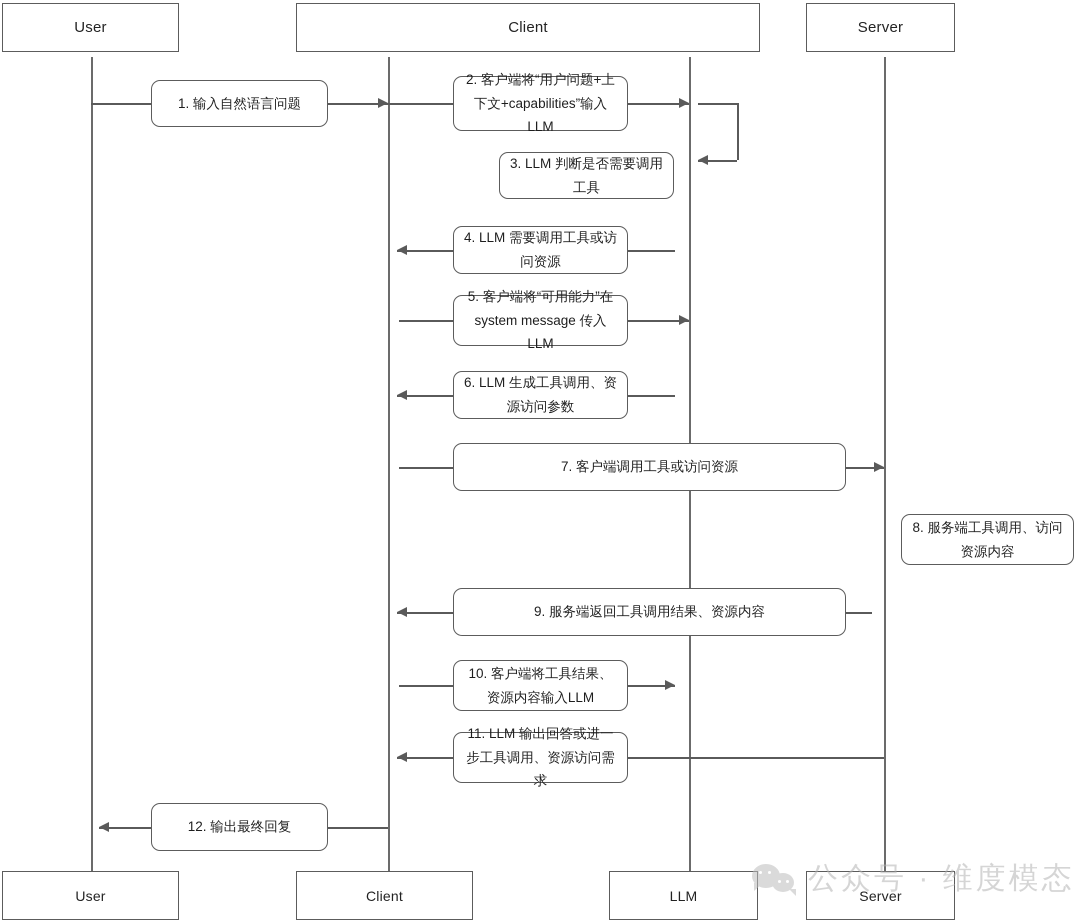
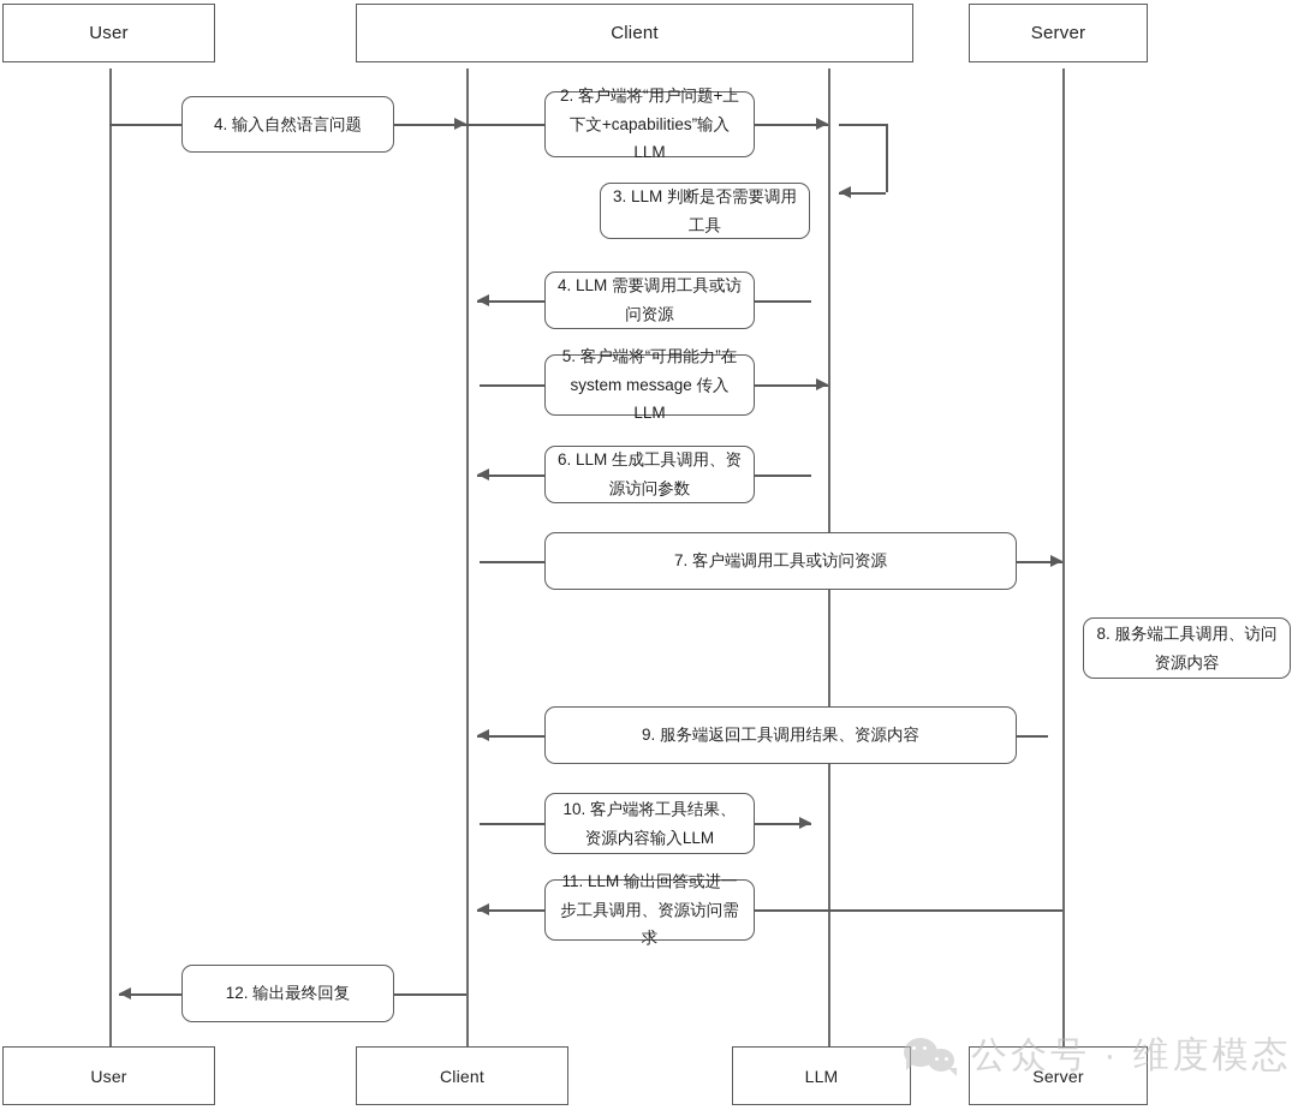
  User
  Client
  Server
  User
  Client
  LLM
  Server
- 1. 输入自然语言问题
+ 4. 输入自然语言问题
  2. 客户端将“用户问题+上下文+capabilities”输入LLM
  3. LLM 判断是否需要调用工具
  4. LLM 需要调用工具或访问资源
  5. 客户端将“可用能力”在 system message 传入 LLM
  6. LLM 生成工具调用、资源访问参数
  7. 客户端调用工具或访问资源
  8. 服务端工具调用、访问资源内容
  9. 服务端返回工具调用结果、资源内容
  10. 客户端将工具结果、资源内容输入LLM
  11. LLM 输出回答或进一步工具调用、资源访问需求
  12. 输出最终回复
  公众号 · 维度模态
